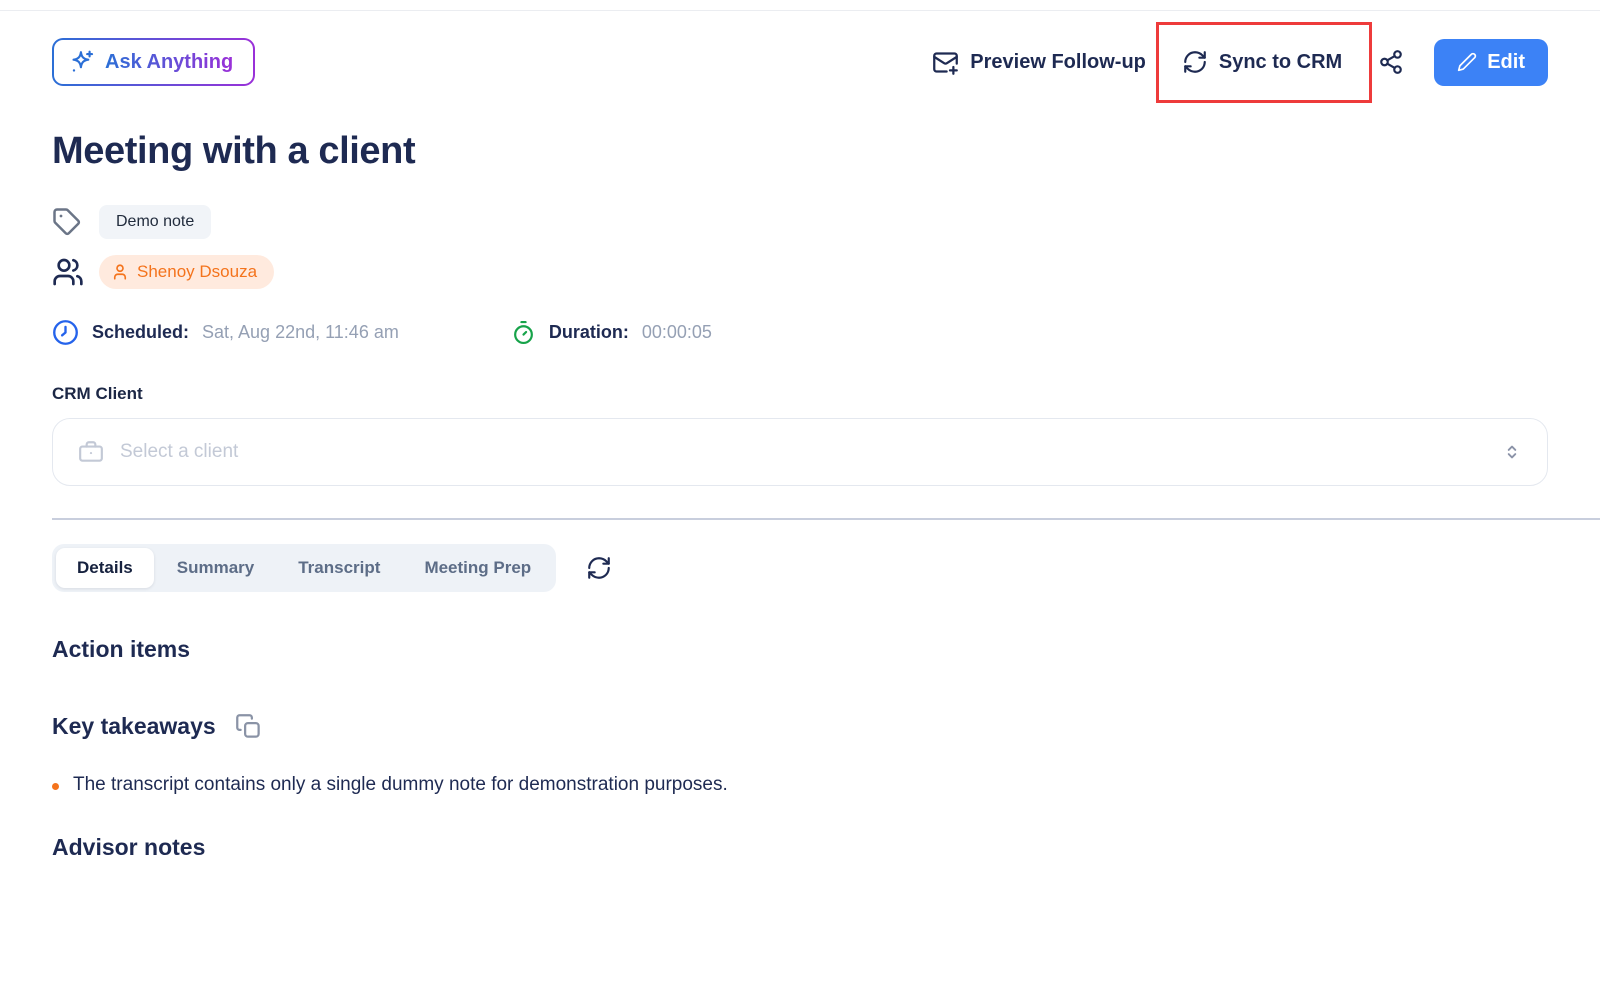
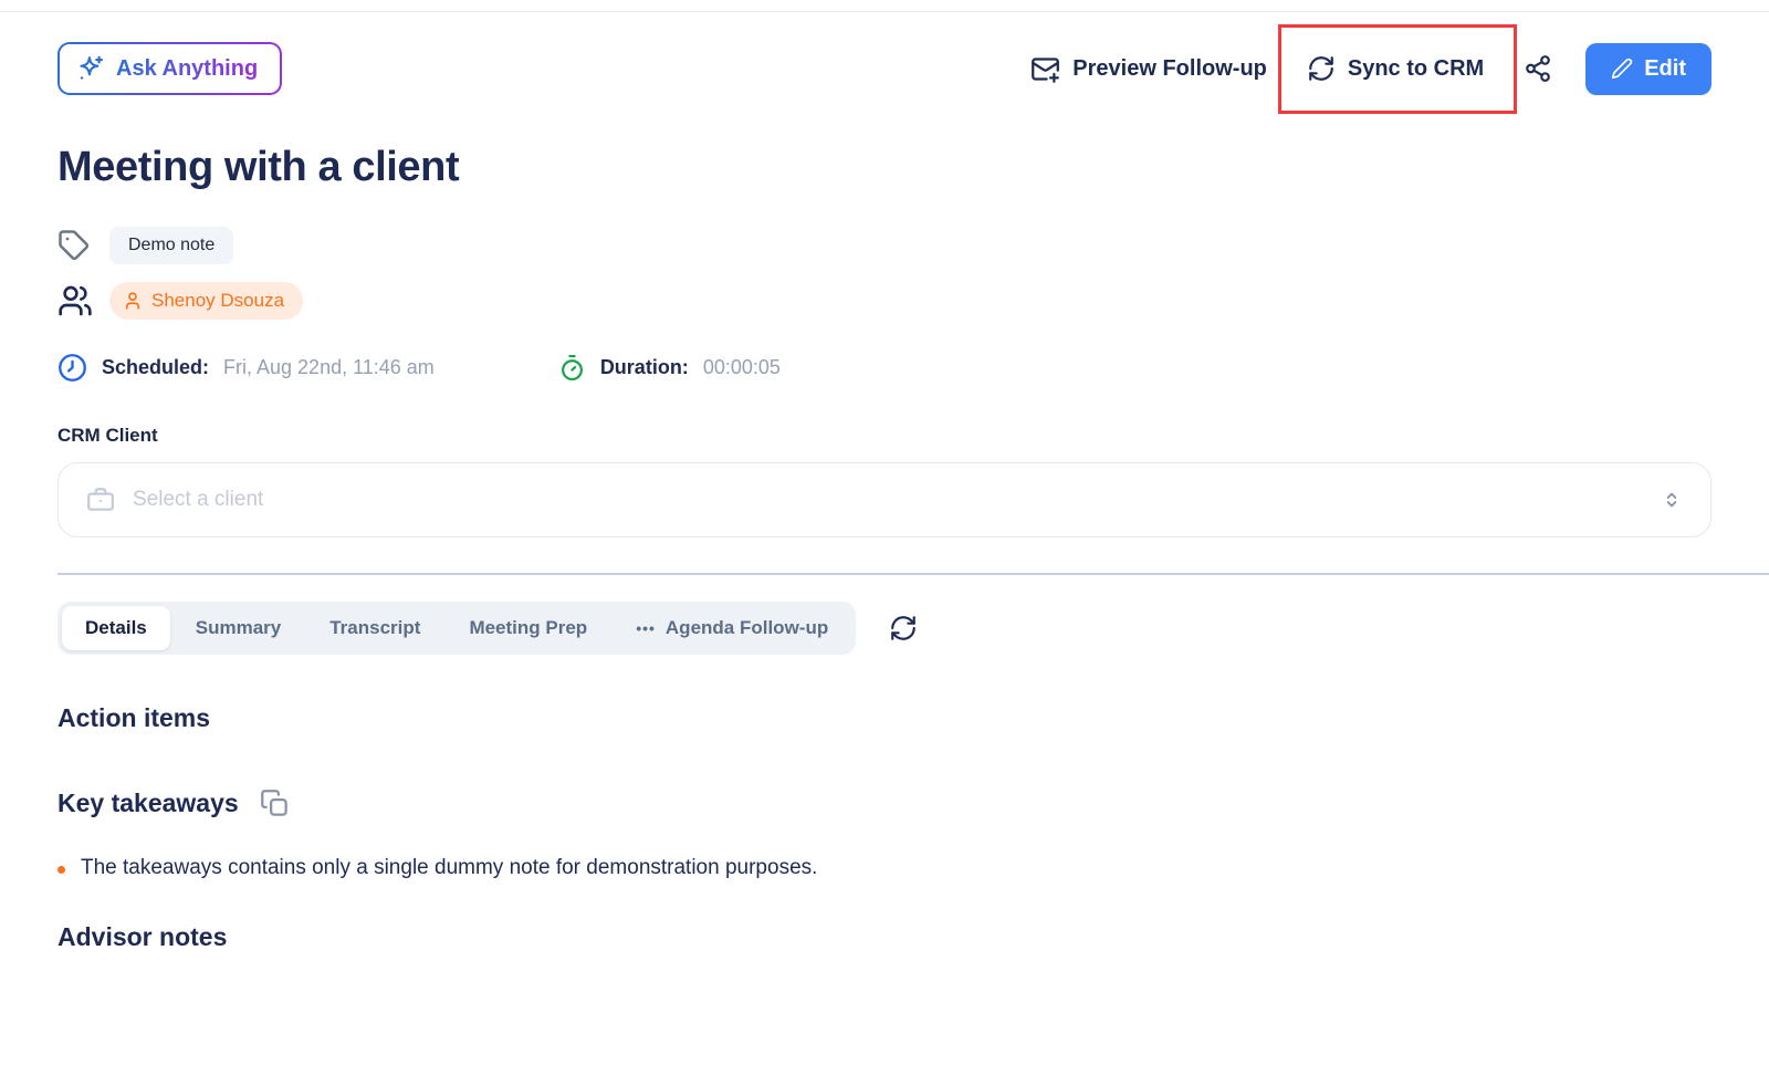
  Ask Anything
  Preview Follow-up
  Sync to CRM
  Edit
  Meeting with a client
  Demo note
  Shenoy Dsouza
  Scheduled:
- Sat, Aug 22nd, 11:46 am
+ Fri, Aug 22nd, 11:46 am
  Duration:
  00:00:05
  CRM Client
  Select a client
  Details
  Summary
  Transcript
  Meeting Prep
+ •••
+ Agenda Follow-up
  Action items
  Key takeaways
- The transcript contains only a single dummy note for demonstration purposes.
+ The takeaways contains only a single dummy note for demonstration purposes.
  Advisor notes
